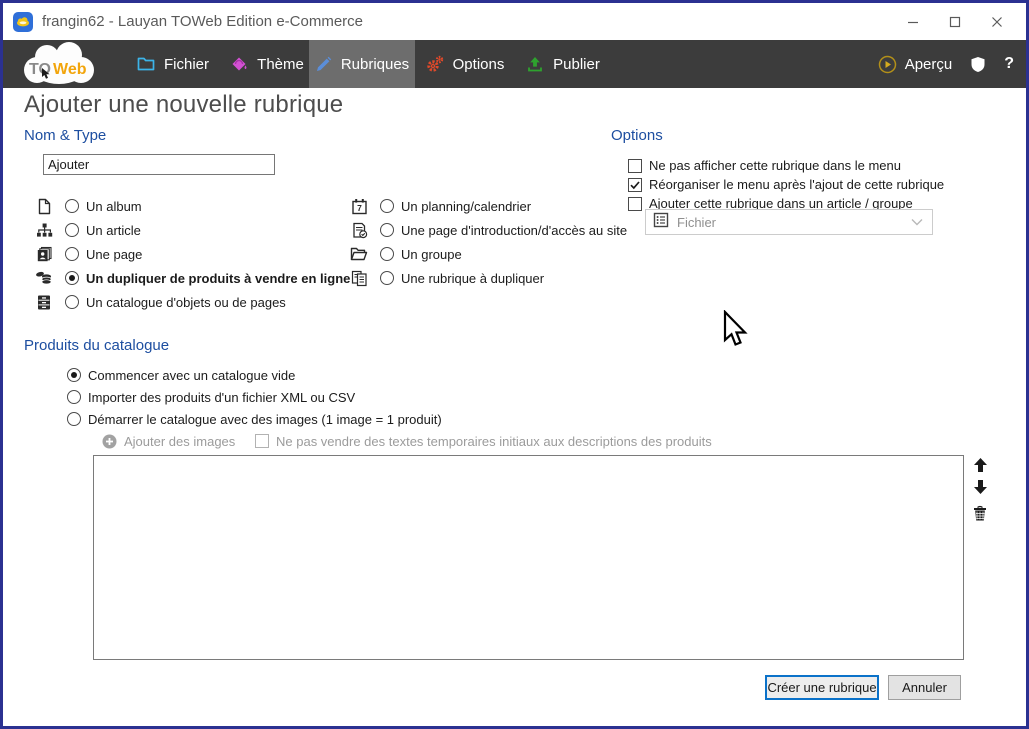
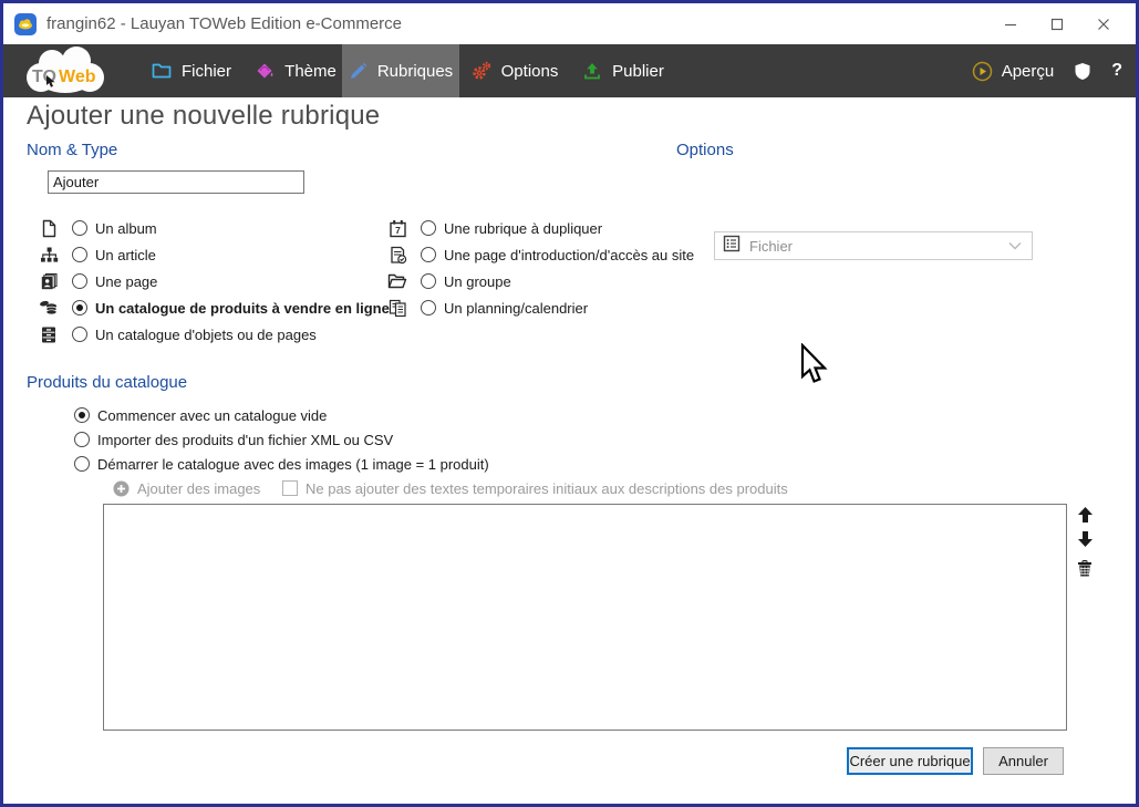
  frangin62 - Lauyan TOWeb Edition e-Commerce
  TO
  Web
  Fichier
  Thème
  Rubriques
  Options
  Publier
  Aperçu
  ?
  Ajouter une nouvelle rubrique
  Nom & Type
  Ajouter
  Un album
  Un article
  Une page
- Un dupliquer de produits à vendre en ligne
+ Un catalogue de produits à vendre en ligne
  Un catalogue d'objets ou de pages
  7
- Un planning/calendrier
+ Une rubrique à dupliquer
  Une page d'introduction/d'accès au site
  Un groupe
- Une rubrique à dupliquer
+ Un planning/calendrier
  Options
- Ne pas afficher cette rubrique dans le menu
- Réorganiser le menu après l'ajout de cette rubrique
- Ajouter cette rubrique dans un article / groupe
  Fichier
  Produits du catalogue
  Commencer avec un catalogue vide
  Importer des produits d'un fichier XML ou CSV
  Démarrer le catalogue avec des images (1 image = 1 produit)
  Ajouter des images
- Ne pas vendre des textes temporaires initiaux aux descriptions des produits
+ Ne pas ajouter des textes temporaires initiaux aux descriptions des produits
  Créer une rubrique
  Annuler
